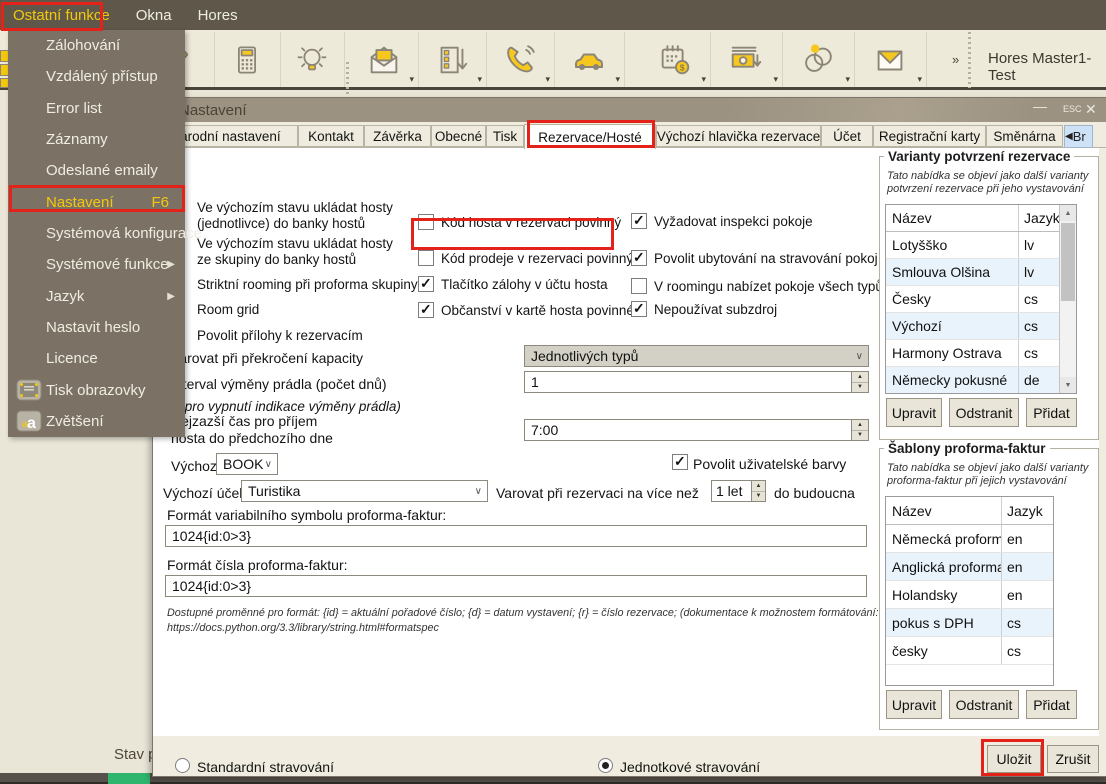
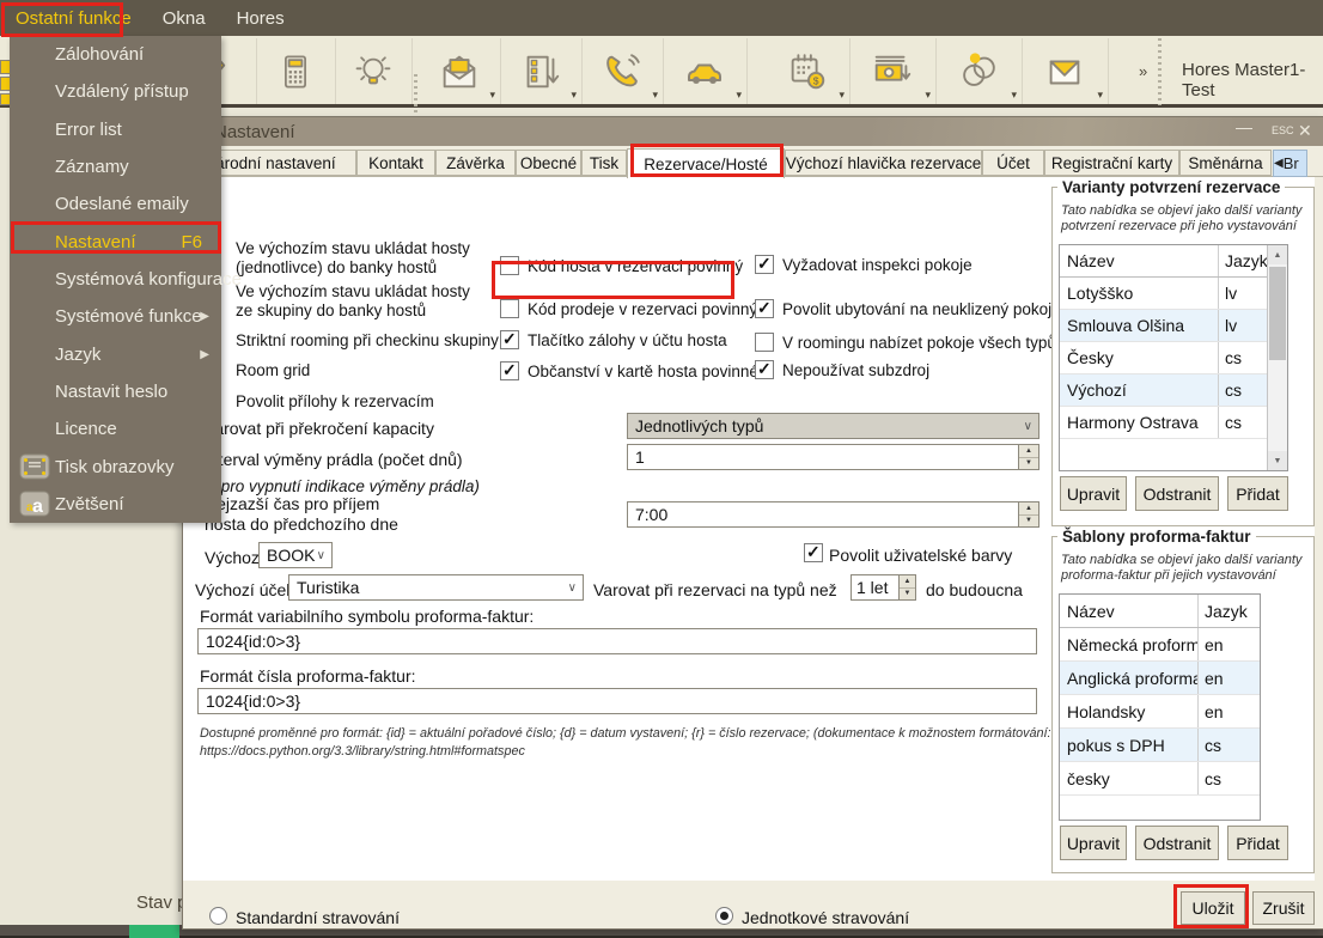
  Ostatní funkce
  Okna
  Hores
  ▾
  ▾
  ▾
  ▾
  $
  ▾
  ▾
  ▾
  ▾
  »
  Hores Master1-Test
  Stav
  astavení
  —
  ESC
  ✕
  rodní nastavení
  Kontakt
  Závěrka
  Obecné
  Tisk
  Rezervace/Hosté
  Výchozí hlavička rezervace
  Účet
  Registrační karty
  Směnárna
  ◀
  Br
  Ve výchozím stavu ukládat hosty
  (jednotlivce) do banky hostů
  Ve výchozím stavu ukládat hosty
  ze skupiny do banky hostů
- Striktní rooming při proforma skupiny
+ Striktní rooming při checkinu skupiny
  Room grid
  Povolit přílohy k rezervacím
  Kód hosta v rezervaci povinný
  Kód prodeje v rezervaci povinný
  Tlačítko zálohy v účtu hosta
  Občanství v kartě hosta povinn
  Vyžadovat inspekci pokoje
- Povolit ubytování na stravování pokoj
+ Povolit ubytování na neuklizený pokoj
  V roomingu nabízet pokoje všech typ
  Nepoužívat subzdroj
  rovat při překročení kapacity
  Jednotlivých typů
  ∨
  erval výměny prádla (počet dnů)
  1
  pro vypnutí indikace výměny prádla)
  ejzazší čas pro příjem
  hosta do předchozího dne
  7:00
  BOOK
  ∨
  Povolit uživatelské barvy
  Turistika
  ∨
- Varovat při rezervaci na více než
+ Varovat při rezervaci na typů než
  1 let
  do budoucna
  Formát variabilního symbolu proforma-faktur:
  1024{id:0>3}
  Formát čísla proforma-faktur:
  1024{id:0>3}
  Dostupné proměnné pro formát: {id} = aktuální pořadové číslo; {d} = datum vystavení; {r} = číslo rezervace; (dokumentace k možnostem formátování:
  https://docs.python.org/3.3/library/string.html#formatspec
  Standardní stravování
  Jednotkové stravování
  Varianty potvrzení rezervace
  Tato nabídka se objeví jako další varianty
  potvrzení rezervace při jeho vystavování
  Název
  Jazyk
  Lotyšško
  lv
  Smlouva Olšina
  lv
  Česky
  cs
  Výchozí
  cs
  Harmony Ostrava
  cs
- Německy pokusné
- de
  Upravit
  Odstranit
  Přidat
  Šablony proforma-faktur
  Tato nabídka se objeví jako další varianty
  proforma-faktur při jejich vystavování
  Název
  Jazyk
  Německá proform
  en
  Anglická proforma
  en
  Holandsky
  en
  pokus s DPH
  cs
  česky
  cs
  Upravit
  Odstranit
  Přidat
  Uložit
  Zrušit
  Zálohování
  Vzdálený přístup
  Error list
  Záznamy
  Odeslané emaily
  Nastavení
  F6
  Systémová konfigurace
  Systémové funkce
  ▶
  Jazyk
  ▶
  Nastavit heslo
  Licence
  Tisk obrazovky
  a
  a
  Zvětšení
